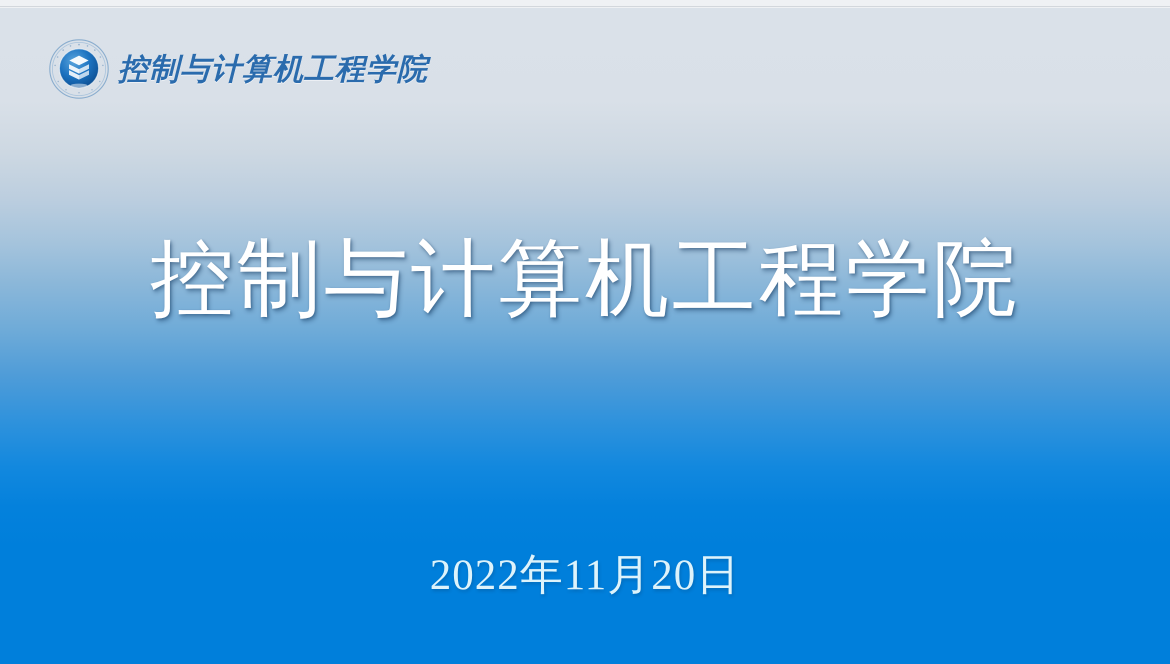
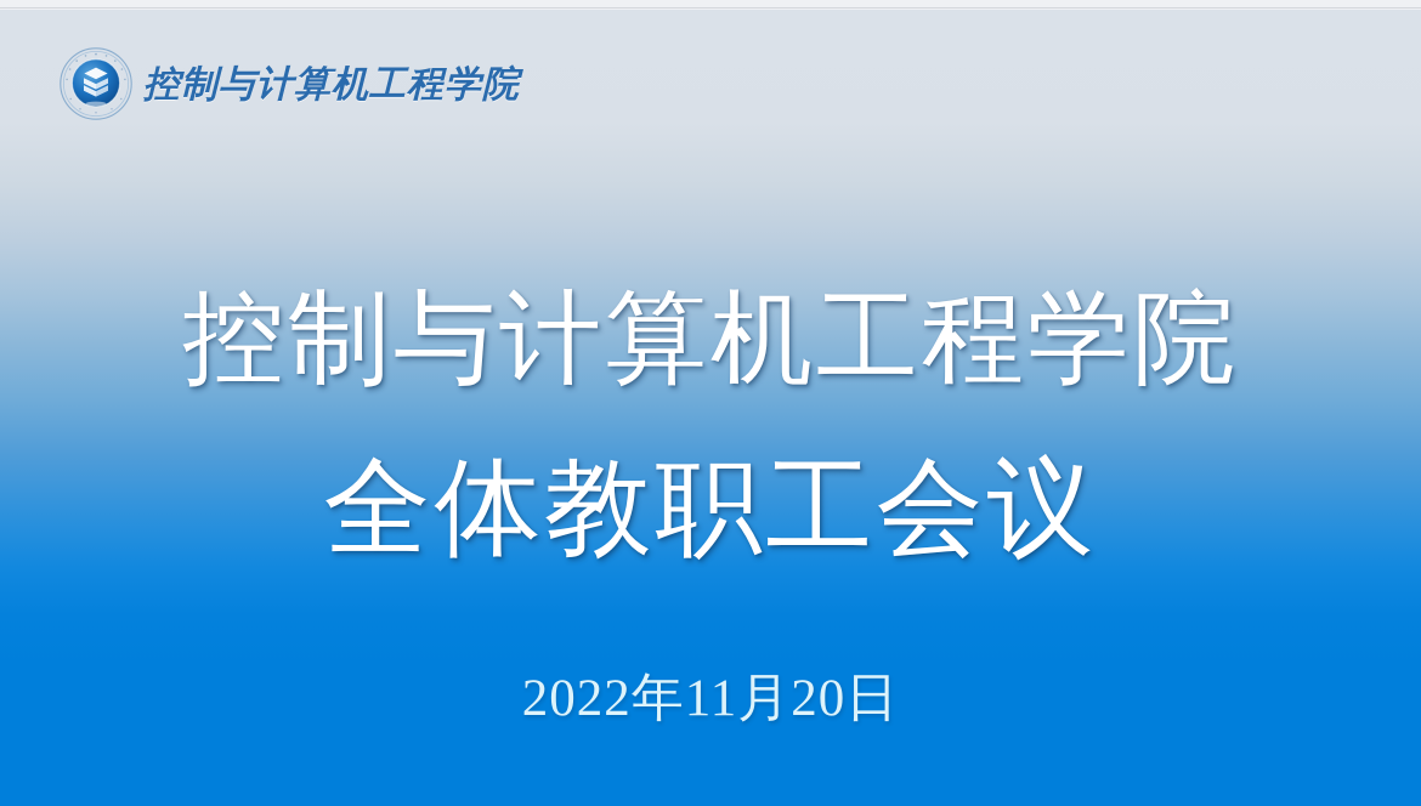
  控制与计算机工程学院
  控制与计算机工程学院
+ 全体教职工会议
  2022年11月20日
